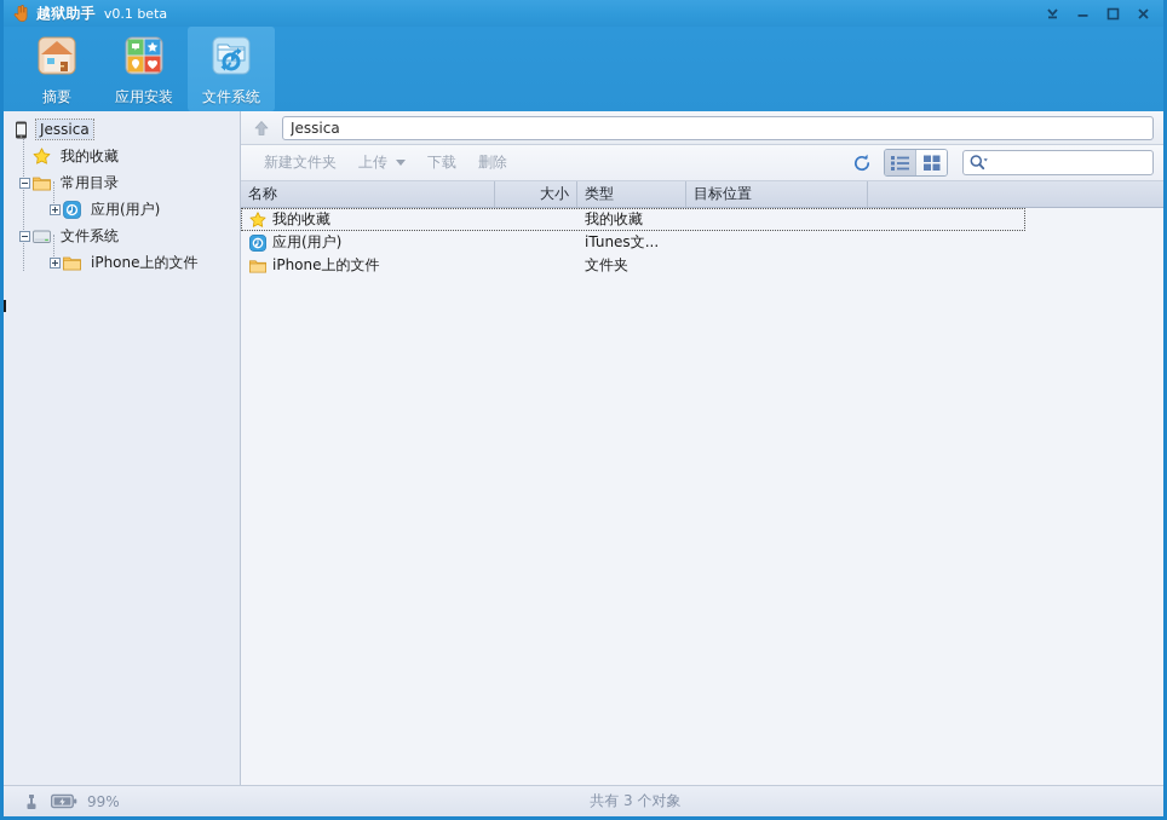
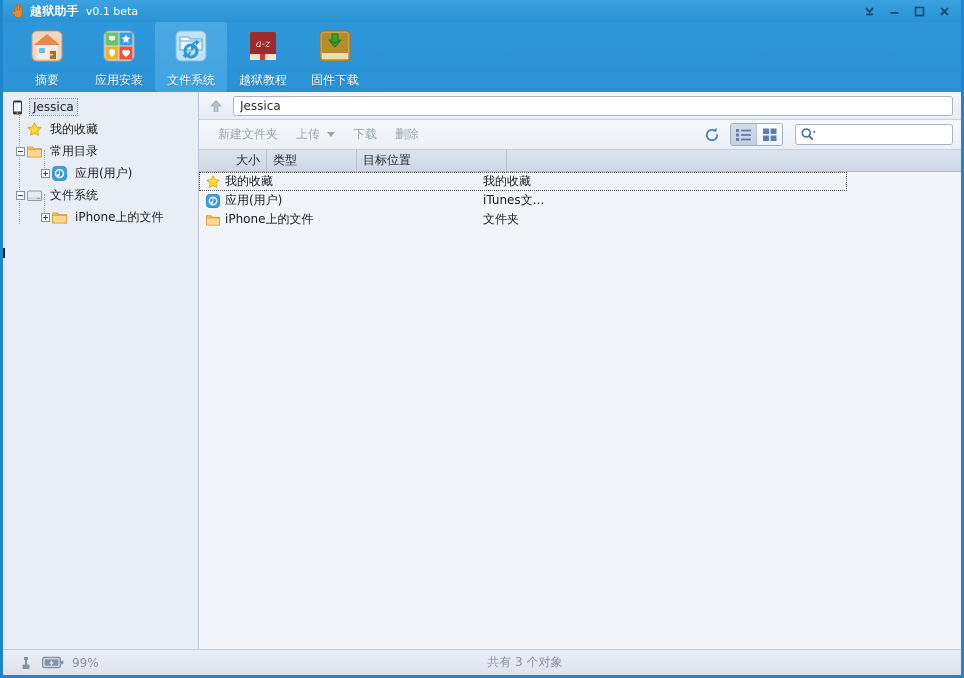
  越狱助手
  v0.1 beta
  摘要
  应用安装
  文件系统
+ a-z
+ 越狱教程
+ 固件下载
  Jessica
  我的收藏
  常用目录
  应用(用户)
  文件系统
  iPhone上的文件
  Jessica
  新建文件夹
  上传
  下载
  删除
- 名称
  大小
  类型
  目标位置
  我的收藏
  我的收藏
  应用(用户)
  iTunes文...
  iPhone上的文件
  文件夹
  99%
  共有 3 个对象
